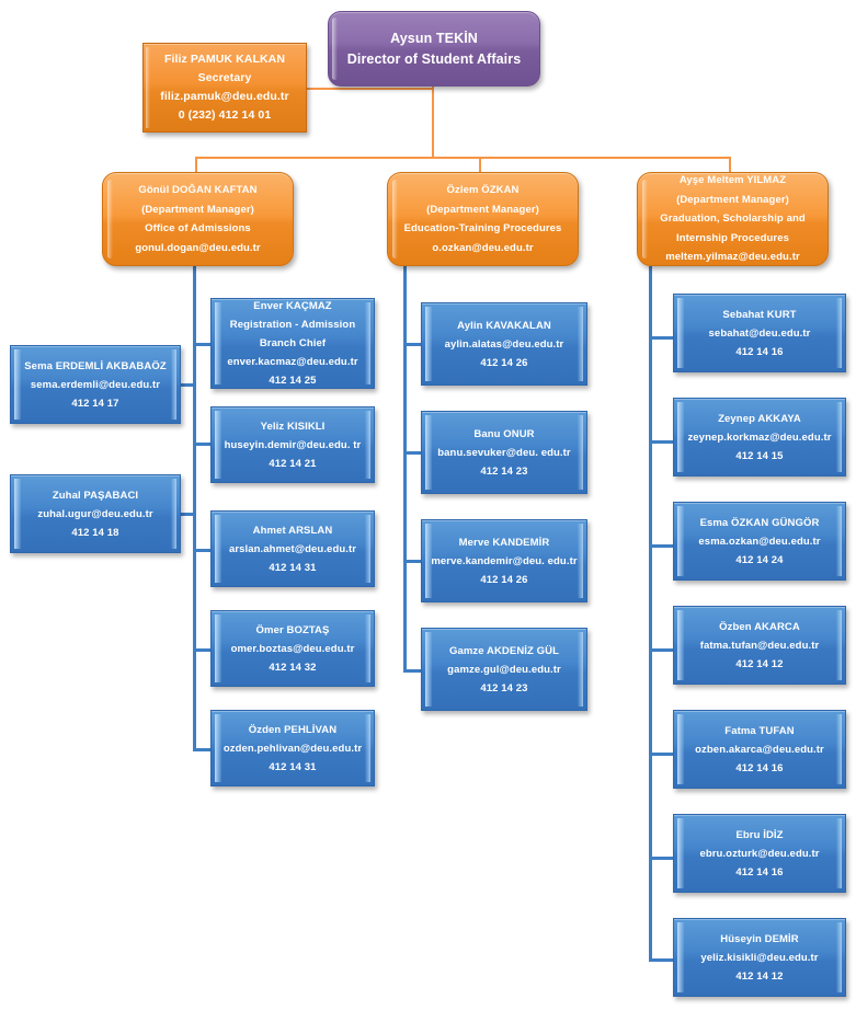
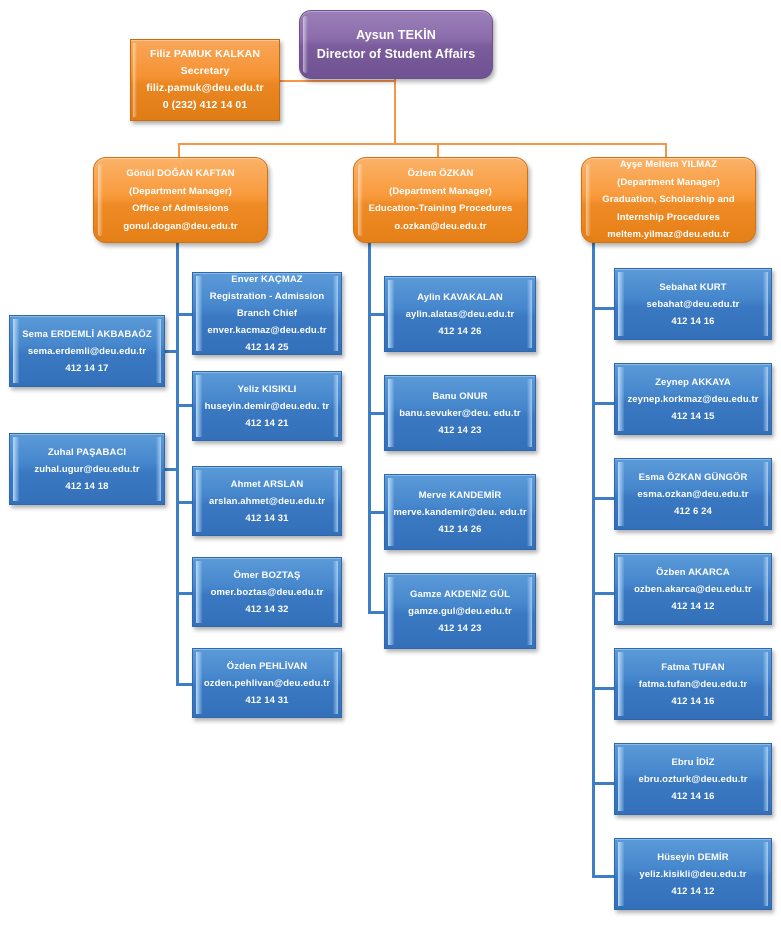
  Aysun TEKİN
  Director of Student Affairs
  Filiz PAMUK KALKAN
  Secretary
  filiz.pamuk@deu.edu.tr
  0 (232) 412 14 01
  Gönül DOĞAN KAFTAN
  (Department Manager)
  Office of Admissions
  gonul.dogan@deu.edu.tr
  Özlem ÖZKAN
  (Department Manager)
  Education-Training Procedures
  o.ozkan@deu.edu.tr
  Ayşe Meltem YILMAZ
  (Department Manager)
  Graduation, Scholarship and Internship Procedures
  meltem.yilmaz@deu.edu.tr
  Sema ERDEMLİ AKBABAÖZ
  sema.erdemli@deu.edu.tr
  412 14 17
  Zuhal PAŞABACI
  zuhal.ugur@deu.edu.tr
  412 14 18
  Enver KAÇMAZ
  Registration - Admission Branch Chief
  enver.kacmaz@deu.edu.tr
  412 14 25
  Yeliz KISIKLI
  huseyin.demir@deu.edu. tr
  412 14 21
  Ahmet ARSLAN
  arslan.ahmet@deu.edu.tr
  412 14 31
  Ömer BOZTAŞ
  omer.boztas@deu.edu.tr
  412 14 32
  Özden PEHLİVAN
  ozden.pehlivan@deu.edu.tr
  412 14 31
  Aylin KAVAKALAN
  aylin.alatas@deu.edu.tr
  412 14 26
  Banu ONUR
  banu.sevuker@deu. edu.tr
  412 14 23
  Merve KANDEMİR
  merve.kandemir@deu. edu.tr
  412 14 26
  Gamze AKDENİZ GÜL
  gamze.gul@deu.edu.tr
  412 14 23
  Sebahat KURT
  sebahat@deu.edu.tr
  412 14 16
  Zeynep AKKAYA
  zeynep.korkmaz@deu.edu.tr
  412 14 15
  Esma ÖZKAN GÜNGÖR
  esma.ozkan@deu.edu.tr
- 412 14 24
+ 412 6 24
  Özben AKARCA
- fatma.tufan@deu.edu.tr
+ ozben.akarca@deu.edu.tr
  412 14 12
  Fatma TUFAN
- ozben.akarca@deu.edu.tr
+ fatma.tufan@deu.edu.tr
  412 14 16
  Ebru İDİZ
  ebru.ozturk@deu.edu.tr
  412 14 16
  Hüseyin DEMİR
  yeliz.kisikli@deu.edu.tr
  412 14 12
